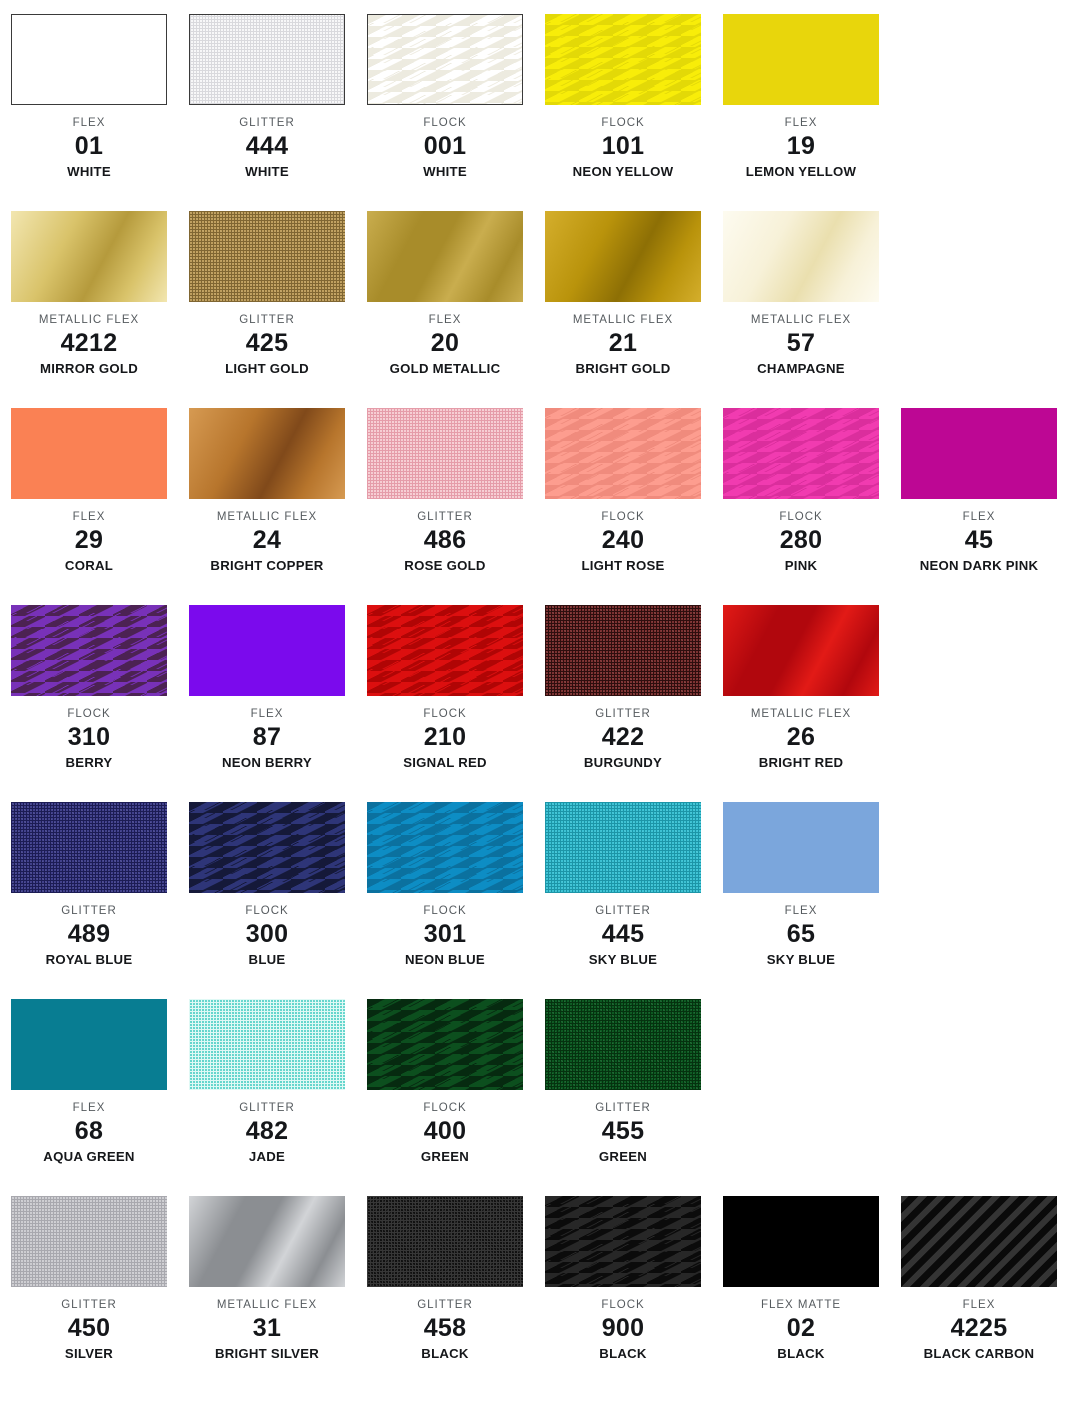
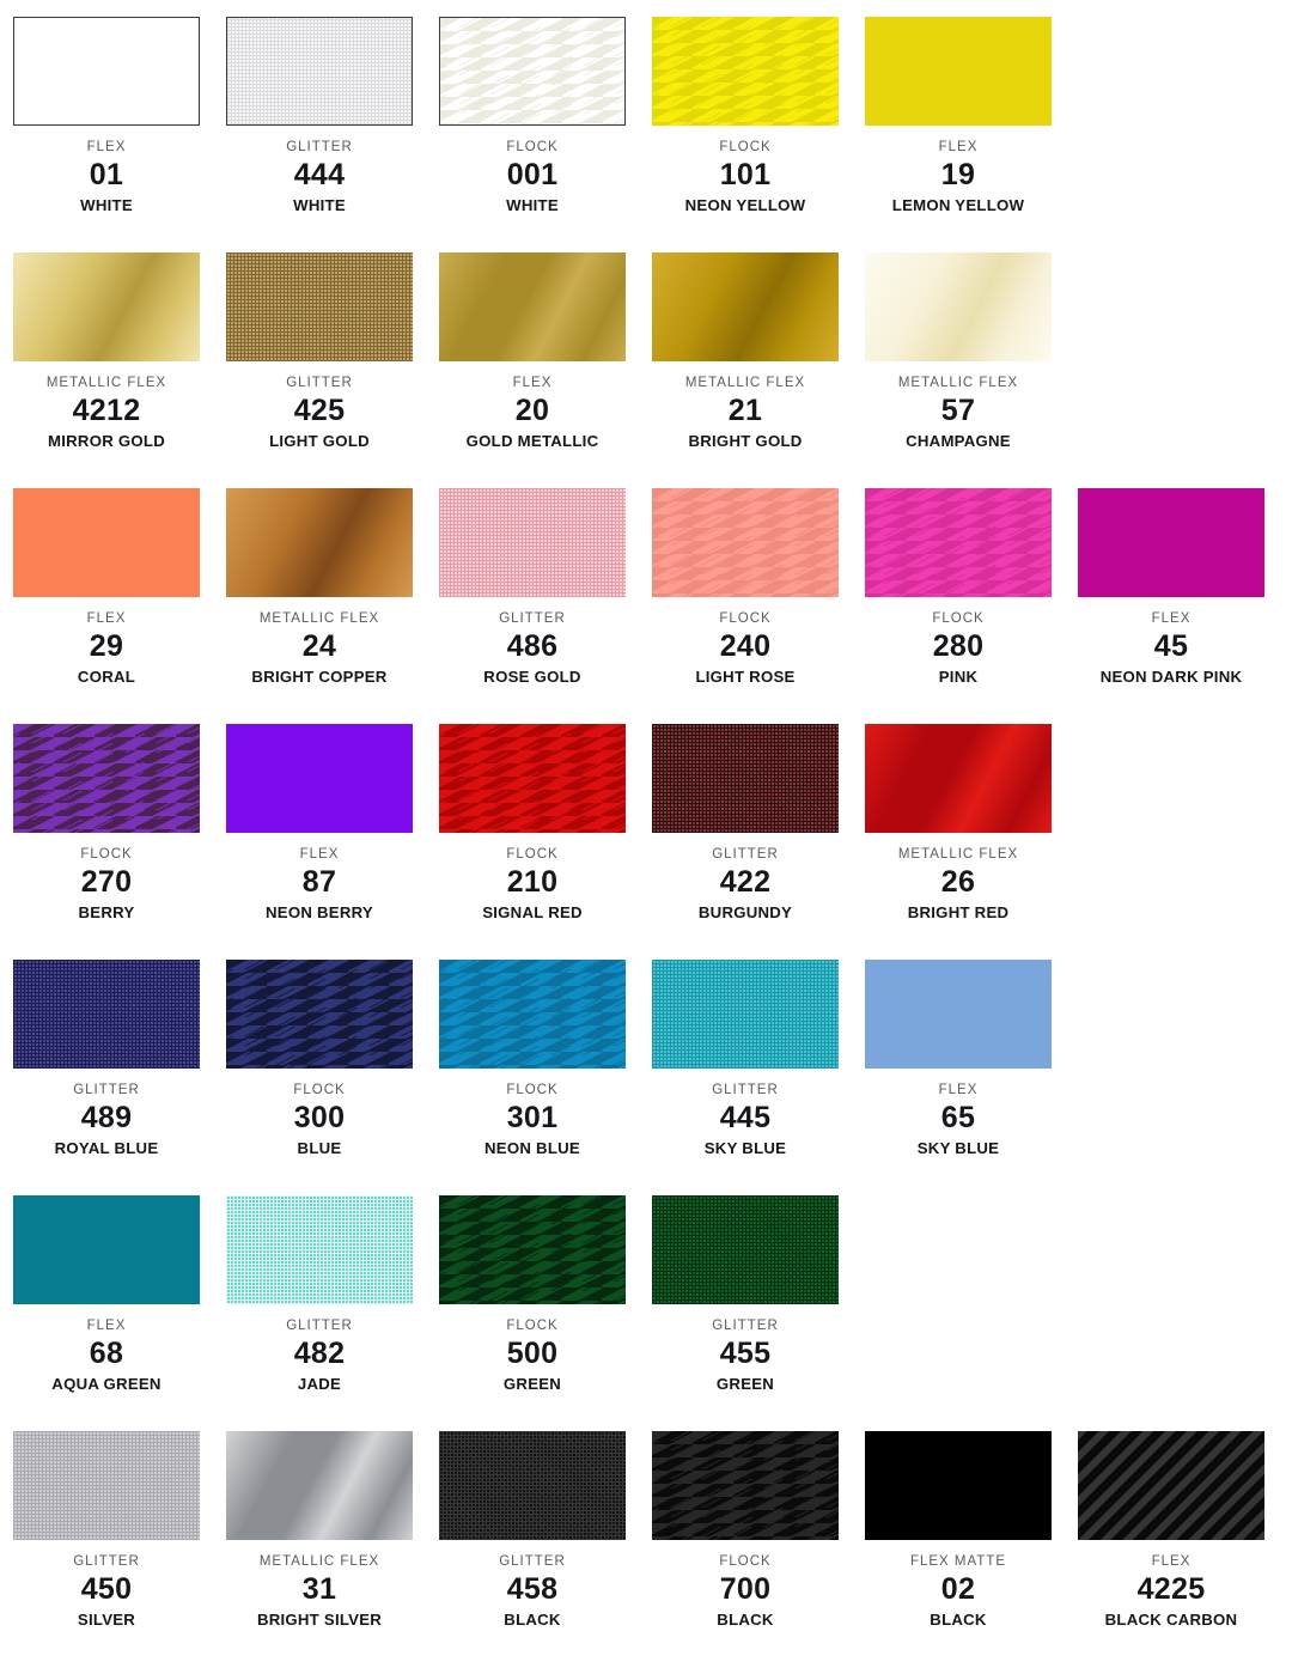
  FLEX
  01
  WHITE
  GLITTER
  444
  WHITE
  FLOCK
  001
  WHITE
  FLOCK
  101
  NEON YELLOW
  FLEX
  19
  LEMON YELLOW
  METALLIC FLEX
  4212
  MIRROR GOLD
  GLITTER
  425
  LIGHT GOLD
  FLEX
  20
  GOLD METALLIC
  METALLIC FLEX
  21
  BRIGHT GOLD
  METALLIC FLEX
  57
  CHAMPAGNE
  FLEX
  29
  CORAL
  METALLIC FLEX
  24
  BRIGHT COPPER
  GLITTER
  486
  ROSE GOLD
  FLOCK
  240
  LIGHT ROSE
  FLOCK
  280
  PINK
  FLEX
  45
  NEON DARK PINK
  FLOCK
- 310
+ 270
  BERRY
  FLEX
  87
  NEON BERRY
  FLOCK
  210
  SIGNAL RED
  GLITTER
  422
  BURGUNDY
  METALLIC FLEX
  26
  BRIGHT RED
  GLITTER
  489
  ROYAL BLUE
  FLOCK
  300
  BLUE
  FLOCK
  301
  NEON BLUE
  GLITTER
  445
  SKY BLUE
  FLEX
  65
  SKY BLUE
  FLEX
  68
  AQUA GREEN
  GLITTER
  482
  JADE
  FLOCK
- 400
+ 500
  GREEN
  GLITTER
  455
  GREEN
  GLITTER
  450
  SILVER
  METALLIC FLEX
  31
  BRIGHT SILVER
  GLITTER
  458
  BLACK
  FLOCK
- 900
+ 700
  BLACK
  FLEX MATTE
  02
  BLACK
  FLEX
  4225
  BLACK CARBON
